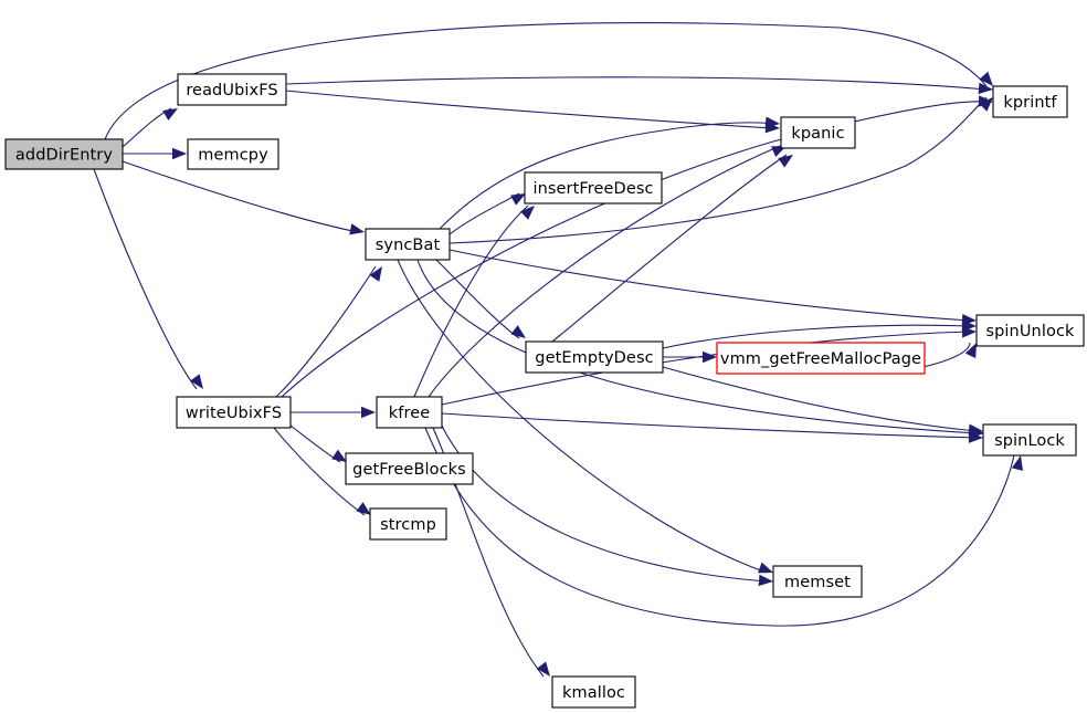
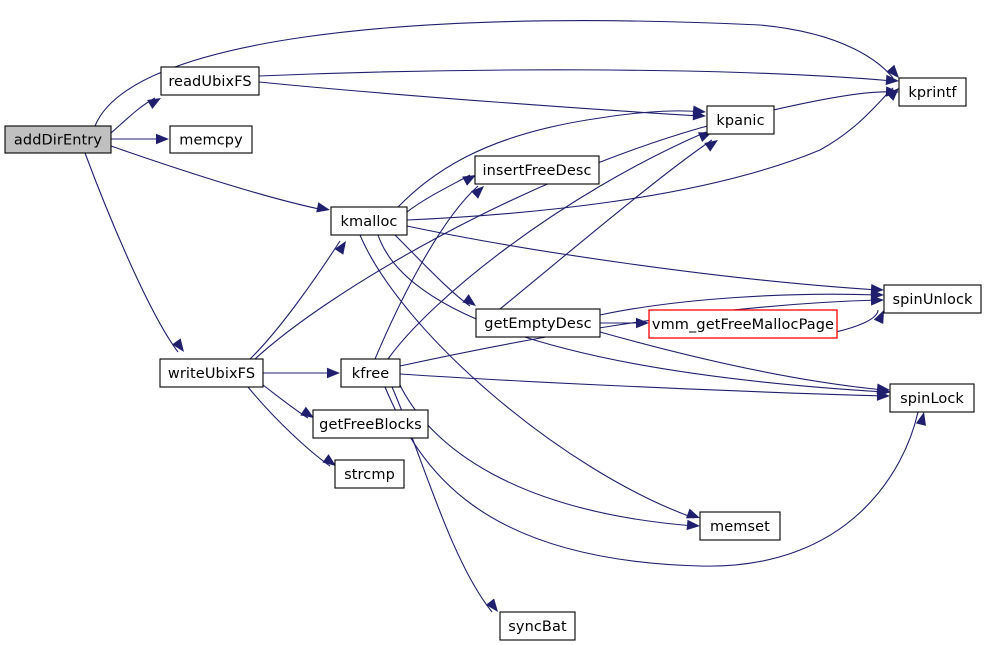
  addDirEntry
  readUbixFS
  memcpy
- syncBat
+ kmalloc
  insertFreeDesc
  kpanic
  kprintf
  getEmptyDesc
  vmm_getFreeMallocPage
  spinUnlock
  spinLock
  writeUbixFS
  kfree
  getFreeBlocks
  strcmp
  memset
- kmalloc
+ syncBat
